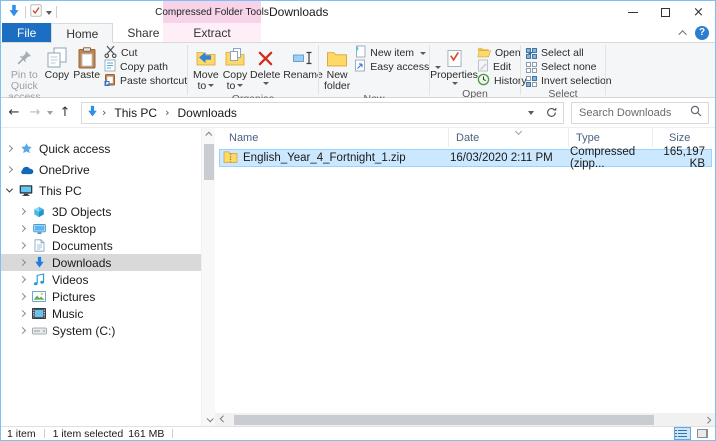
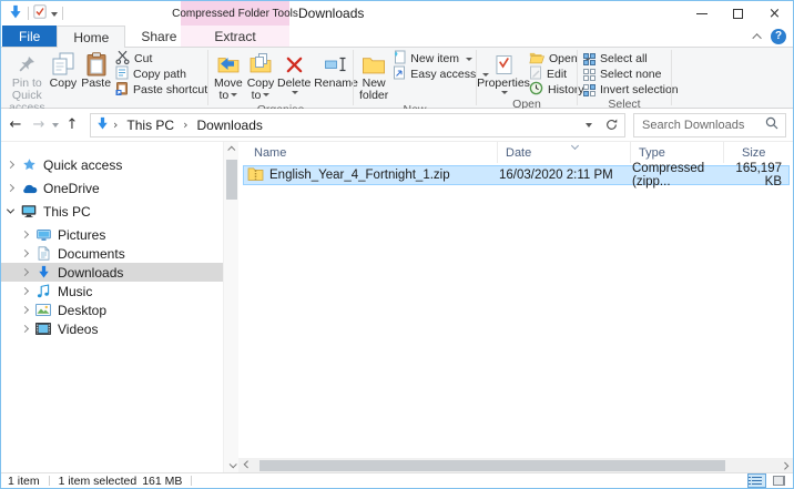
  Compressed Folder Tools
  Downloads
  ×
  File
  Home
  Share
  Extract
  ?
  Pin to Quick access
  Copy
  Paste
  Cut
  Copy path
  Paste shortcut
  Move to
  Copy to
  Delete
  Rename
  New folder
  New item
  Easy access
  Properties
  Open
  Edit
  Histoy
  Open
  Select all
  Select none
  Invert selection
  Select
  ←
  →
  ↑
  This PC
  Downloads
  Search Downloads
  Quick access
  OneDrive
  This PC
- 3D Objects
- Desktop
+ Pictures
  Documents
  Downloads
- Videos
+ Music
- Pictures
+ Desktop
- Music
+ Videos
- System (C:)
  Name
  Date
  Type
  Size
  English_Year_4_Fortnight_1.zip
  16/03/2020 2:11 PM
  Compressed (zipp...
  165,197 KB
  1 item
  1 item selected
  161 MB
